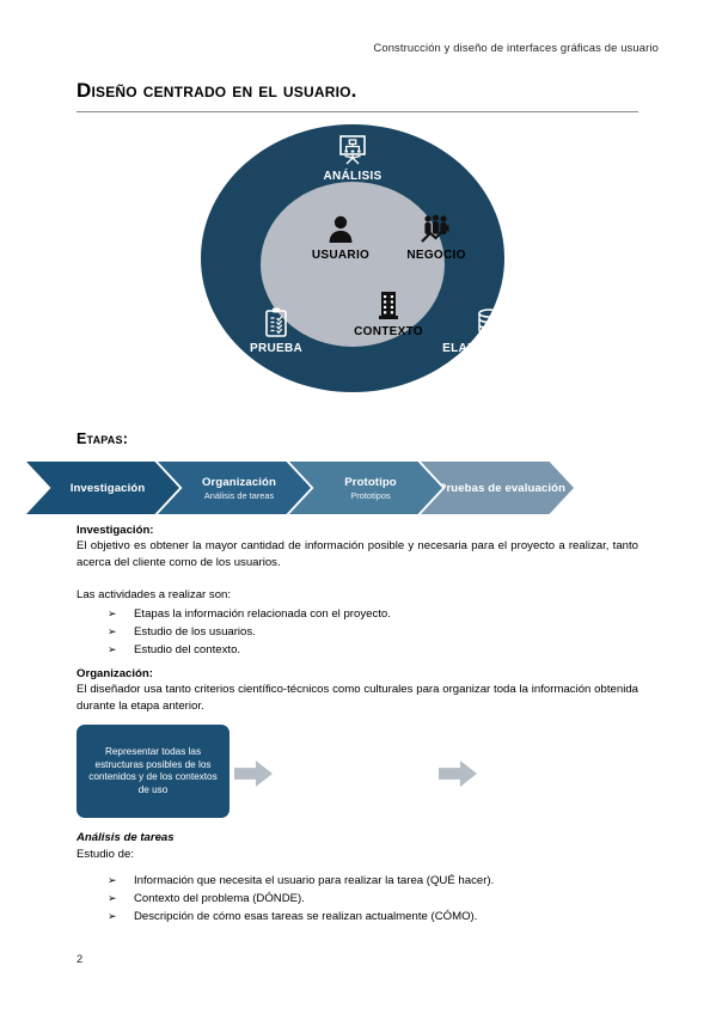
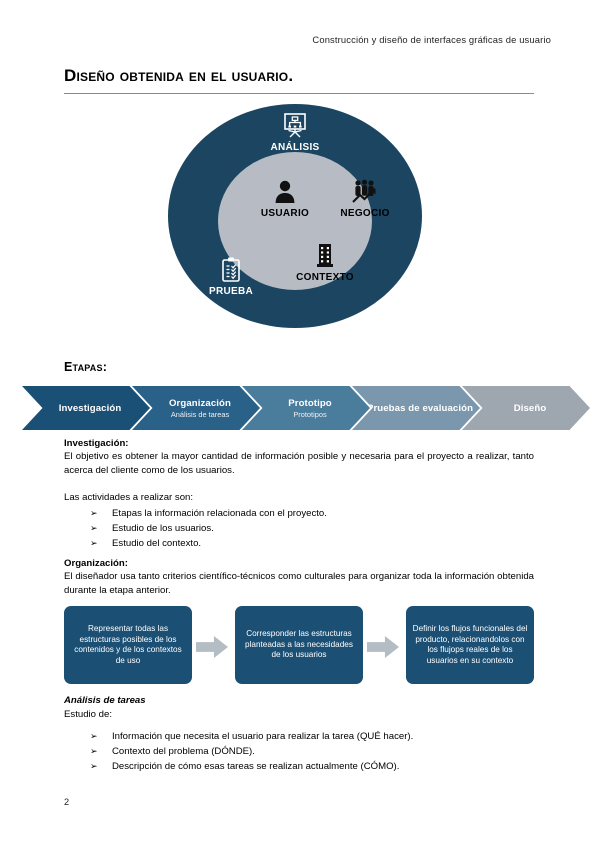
  Construcción y diseño de interfaces gráficas de usuario
- Diseño centrado en el usuario.
+ Diseño obtenida en el usuario.
  ANÁLISIS
  PRUEBA
- ELABORACIÓN
  USUARIO
  NEGOCIO
  CONTEXTO
  Etapas:
  Investigación
  Organización
  Análisis de tareas
  Prototipo
  Prototipos
  ruebas de evaluación
+ Diseño
  Investigación:
  El objetivo es obtener la mayor cantidad de información posible y necesaria para el proyecto a realizar, tanto acerca del cliente como de los usuarios.
  Las actividades a realizar son:
  ➢
  Etapas la información relacionada con el proyecto.
  ➢
  Estudio de los usuarios.
  ➢
  Estudio del contexto.
  Organización:
  El diseñador usa tanto criterios científico-técnicos como culturales para organizar toda la información obtenida durante la etapa anterior.
  Representar todas las estructuras posibles de los contenidos y de los contextos de uso
+ Corresponder las estructuras planteadas a las necesidades de los usuarios
+ Definir los flujos funcionales del producto, relacionandolos con los flujops reales de los usuarios en su contexto
  Análisis de tareas
  Estudio de:
  ➢
  Información que necesita el usuario para realizar la tarea (QUÉ hacer).
  ➢
  Contexto del problema (DÓNDE).
  ➢
  Descripción de cómo esas tareas se realizan actualmente (CÓMO).
  2
